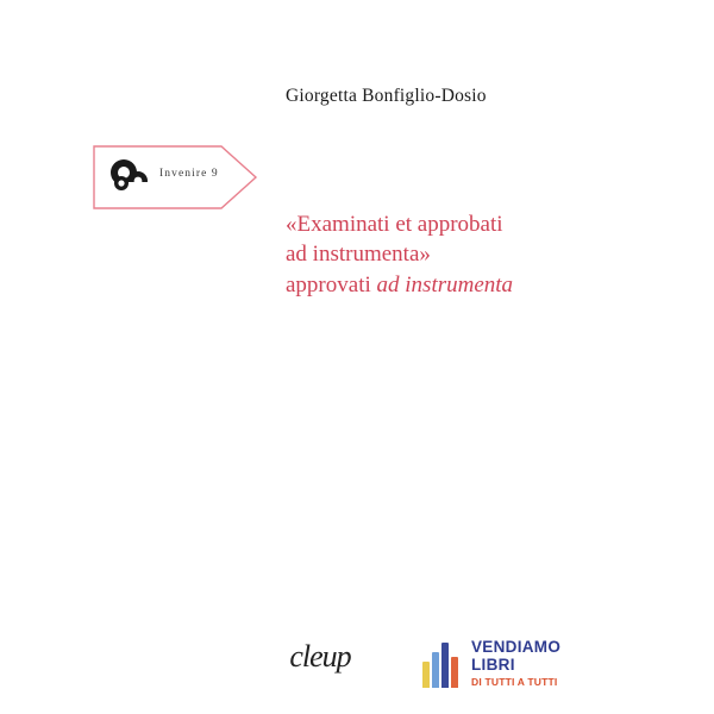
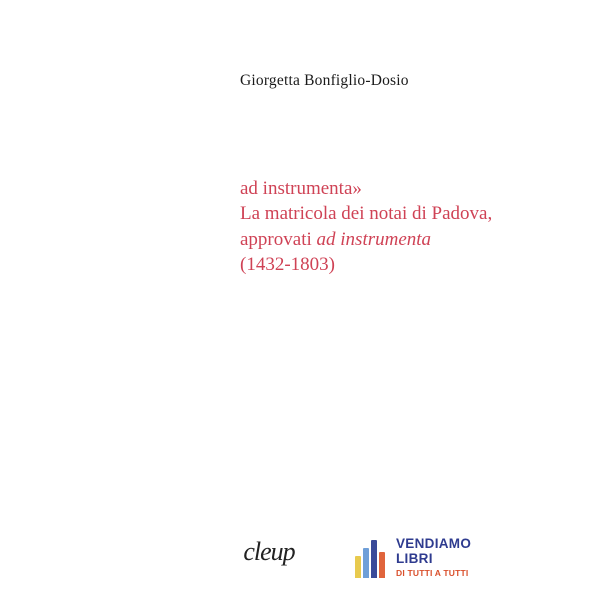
  Giorgetta Bonfiglio-Dosio
- Invenire 9
- «Examinati et approbati
  ad instrumenta»
+ La matricola dei notai di Padova,
  approvati ad instrumenta
+ (1432-1803)
  cleup
  VENDIAMO
  LIBRI
  DI TUTTI A TUTTI
